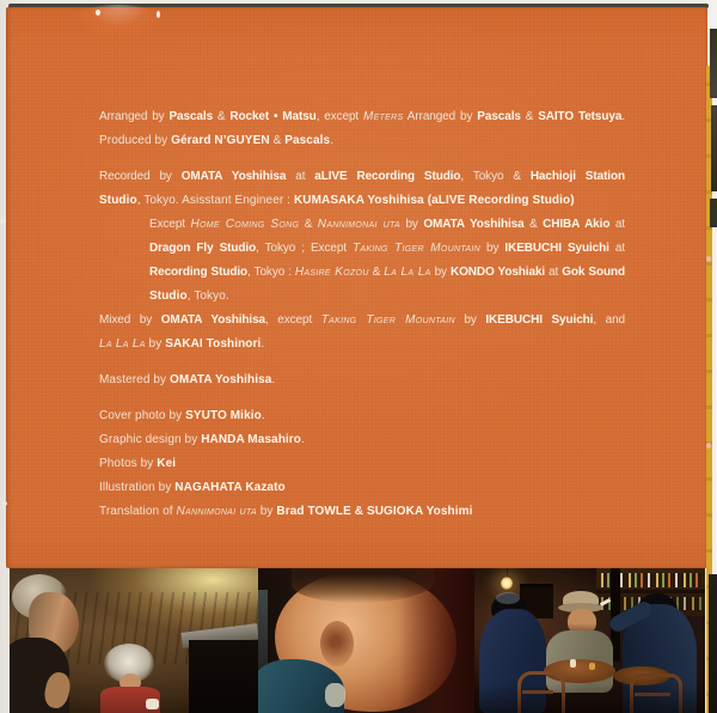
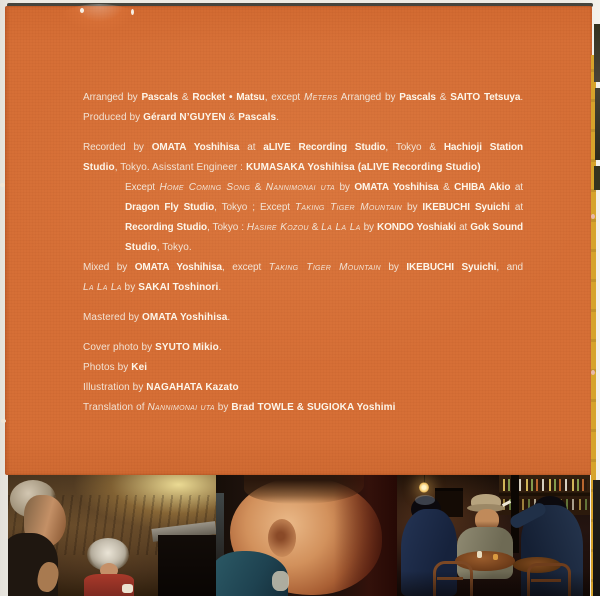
  Arranged by Pascals & Rocket • Matsu, except Meters Arranged by Pascals & SAITO Tetsuya.
  Produced by Gérard N’GUYEN & Pascals.
  Recorded by OMATA Yoshihisa at aLIVE Recording Studio, Tokyo & Hachioji Station
  Studio, Tokyo. Asisstant Engineer : KUMASAKA Yoshihisa (aLIVE Recording Studio)
  Except Home Coming Song & Nannimonai uta by OMATA Yoshihisa & CHIBA Akio at
  Dragon Fly Studio, Tokyo ; Except Taking Tiger Mountain by IKEBUCHI Syuichi at
  Recording Studio, Tokyo : Hasire Kozou & La La La by KONDO Yoshiaki at Gok Sound
  Studio, Tokyo.
  Mixed by OMATA Yoshihisa, except Taking Tiger Mountain by IKEBUCHI Syuichi, and
  La La La by SAKAI Toshinori.
  Mastered by OMATA Yoshihisa.
  Cover photo by SYUTO Mikio.
- Graphic design by HANDA Masahiro.
  Photos by Kei
  Illustration by NAGAHATA Kazato
  Translation of Nannimonai uta by Brad TOWLE & SUGIOKA Yoshimi
